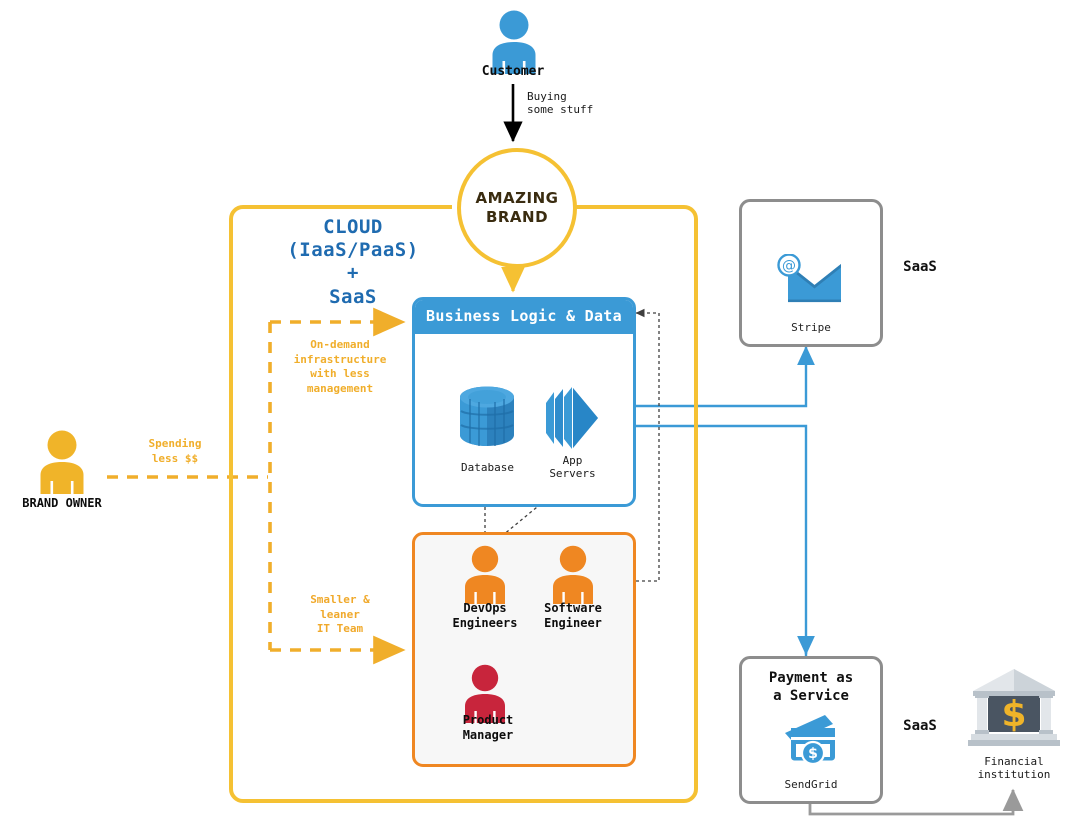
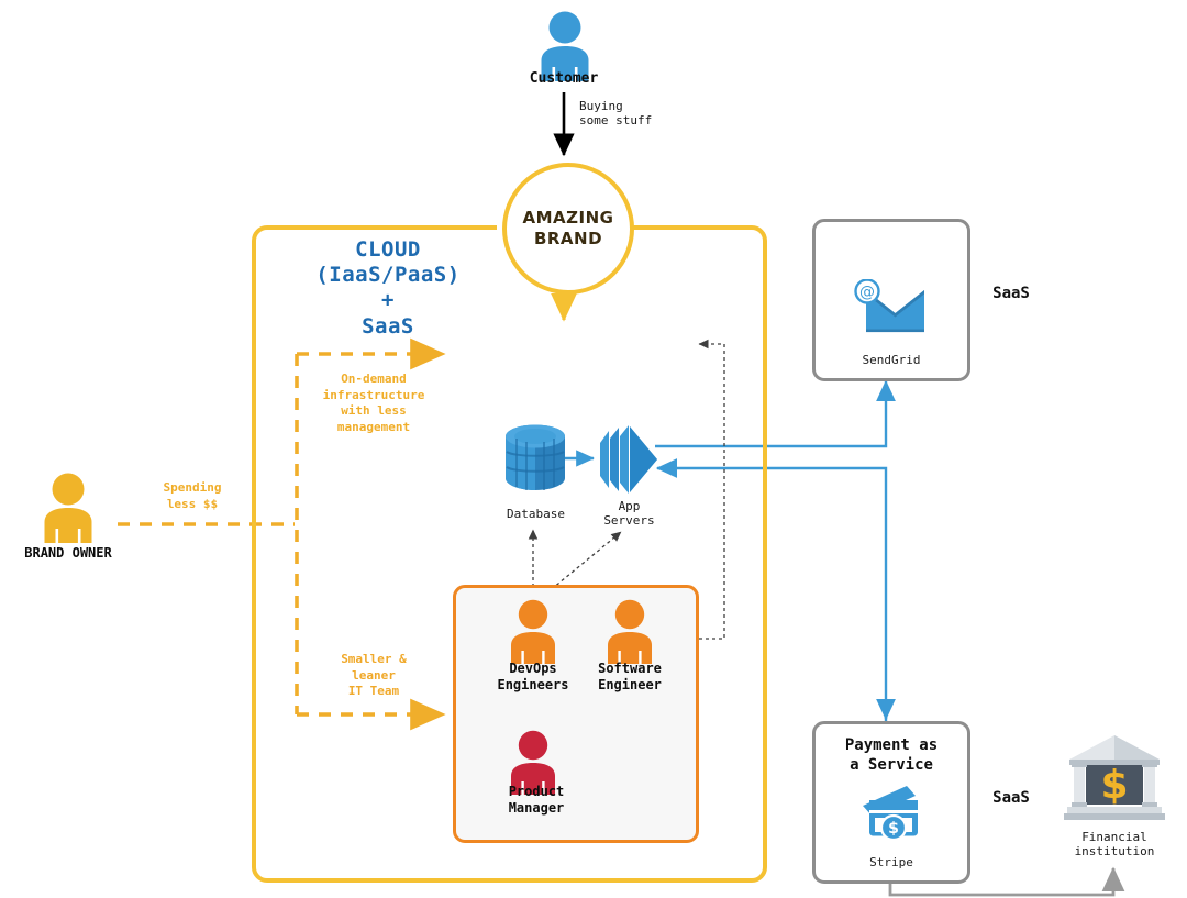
  Customer
  Buying
  some stuff
  CLOUD
  (IaaS/PaaS)
  +
  SaaS
  On-demand
  infrastructure
  with less
  management
  Smaller &
  leaner
  IT Team
  AMAZING BRAND
  BRAND OWNER
  Spending
  less $$
- Business Logic & Data
  Database
  App
  Servers
  DevOps
  Engineers
  Software
  Engineer
  Product
  Manager
  @
- Stripe
+ SendGrid
  SaaS
  Payment as
  a Service
  $
- SendGrid
+ Stripe
  SaaS
  $
  Financial
  institution
